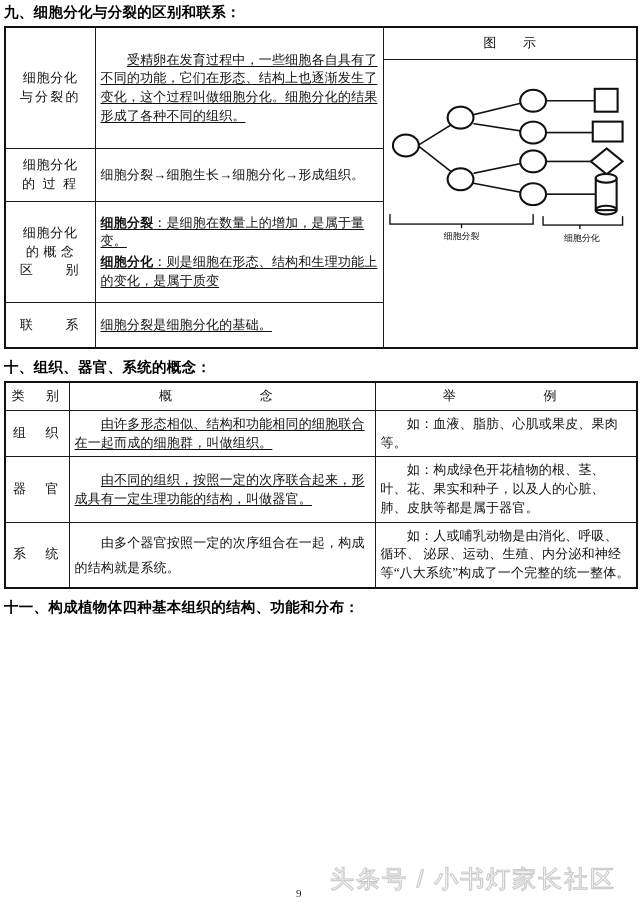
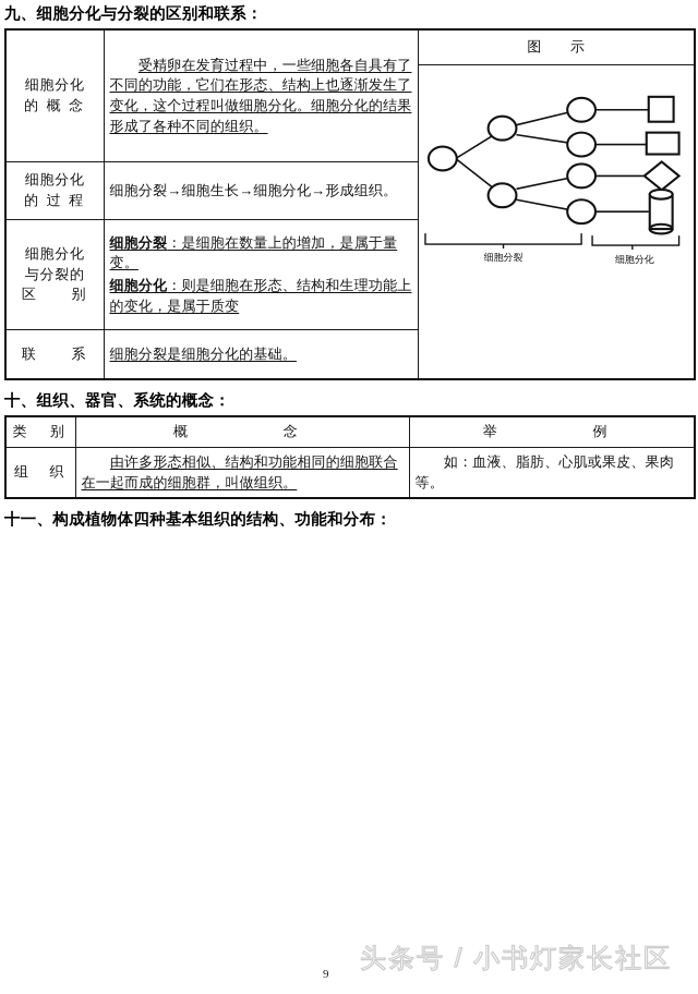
  九、细胞分化与分裂的区别和联系：
- 细胞分化 与分裂的	受精卵在发育过程中，一些细胞各自具有了不同的功能，它们在形态、结构上也逐渐发生了变化，这个过程叫做细胞分化。细胞分化的结果形成了各种不同的组织。	图 示 细胞分裂 细胞分化
+ 细胞分化 的 概 念	受精卵在发育过程中，一些细胞各自具有了不同的功能，它们在形态、结构上也逐渐发生了变化，这个过程叫做细胞分化。细胞分化的结果形成了各种不同的组织。	图 示 细胞分裂 细胞分化
  细胞分化 的 过 程	细胞分裂→细胞生长→细胞分化→形成组织。
- 细胞分化 的 概 念 区 别	细胞分裂：是细胞在数量上的增加，是属于量变。 细胞分化：则是细胞在形态、结构和生理功能上的变化，是属于质变
+ 细胞分化 与分裂的 区 别	细胞分裂：是细胞在数量上的增加，是属于量变。 细胞分化：则是细胞在形态、结构和生理功能上的变化，是属于质变
  联 系	细胞分裂是细胞分化的基础。
  十、组织、器官、系统的概念：
  类 别	概 念	举 例
  组 织	由许多形态相似、结构和功能相同的细胞联合在一起而成的细胞群，叫做组织。	如：血液、脂肪、心肌或果皮、果肉等。
- 器 官	由不同的组织，按照一定的次序联合起来，形成具有一定生理功能的结构，叫做器官。	如：构成绿色开花植物的根、茎、叶、花、果实和种子，以及人的心脏、肺、皮肤等都是属于器官。
- 系 统	由多个器官按照一定的次序组合在一起，构成的结构就是系统。	如：人或哺乳动物是由消化、呼吸、循环、 泌尿、运动、生殖、内分泌和神经等“八大系统”构成了一个完整的统一整体。
  十一、构成植物体四种基本组织的结构、功能和分布：
  9
  头条号 / 小书灯家长社区
